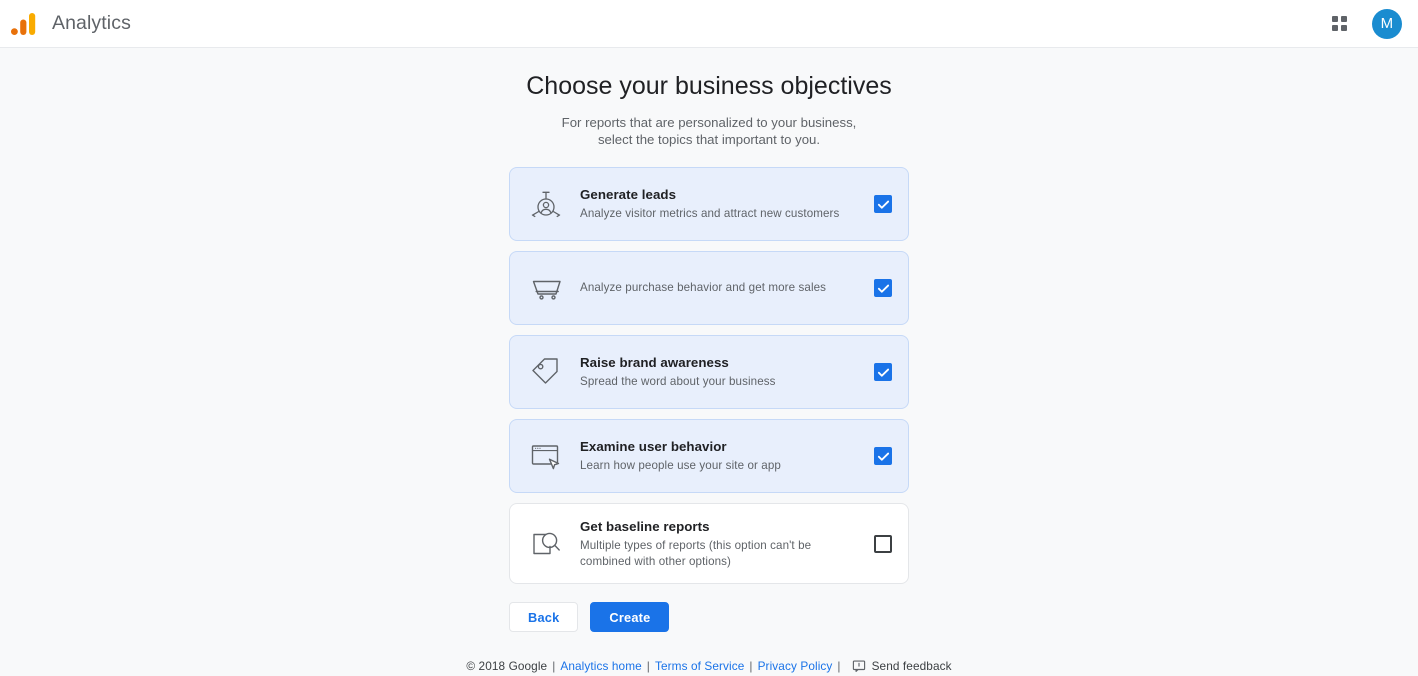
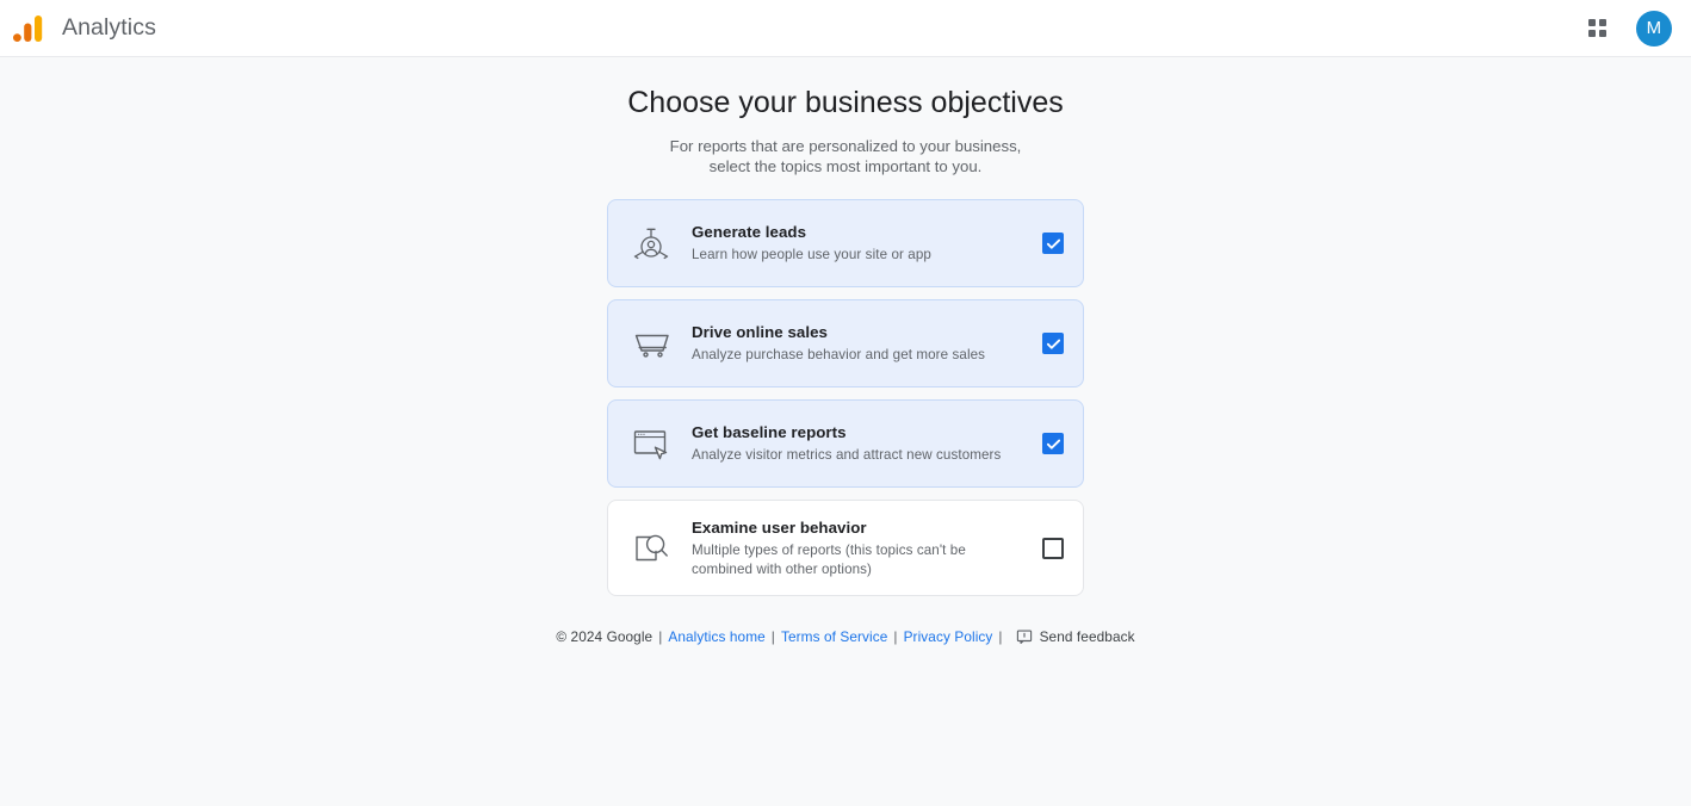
  Analytics
  M
  Choose your business objectives
  For reports that are personalized to your business,
- select the topics that important to you.
+ select the topics most important to you.
  Generate leads
- Analyze visitor metrics and attract new customers
+ Learn how people use your site or app
+ Drive online sales
  Analyze purchase behavior and get more sales
- Raise brand awareness
- Spread the word about your business
- Examine user behavior
+ Get baseline reports
- Learn how people use your site or app
+ Analyze visitor metrics and attract new customers
- Get baseline reports
+ Examine user behavior
- Multiple types of reports (this option can't be combined with other options)
+ Multiple types of reports (this topics can't be combined with other options)
- Back
- Create
- © 2018 Google
+ © 2024 Google
  |
  Analytics home
  |
  Terms of Service
  |
  Privacy Policy
  |
  Send feedback
